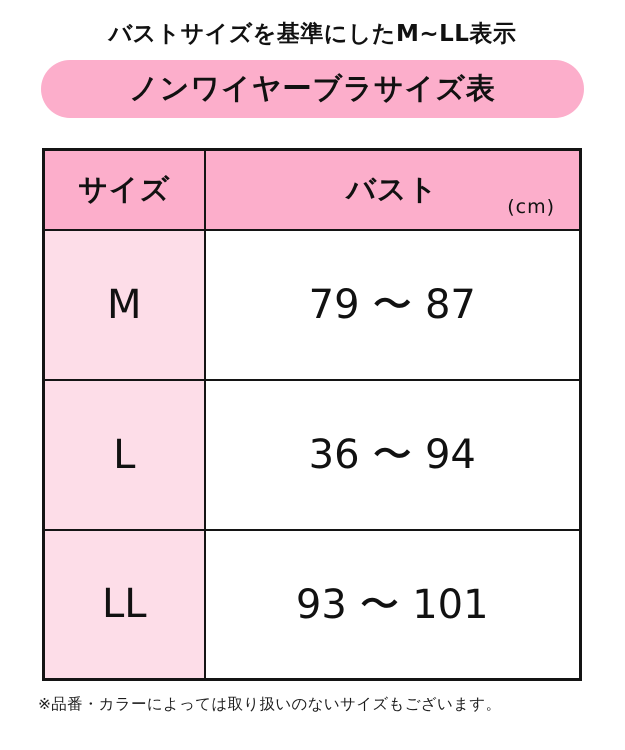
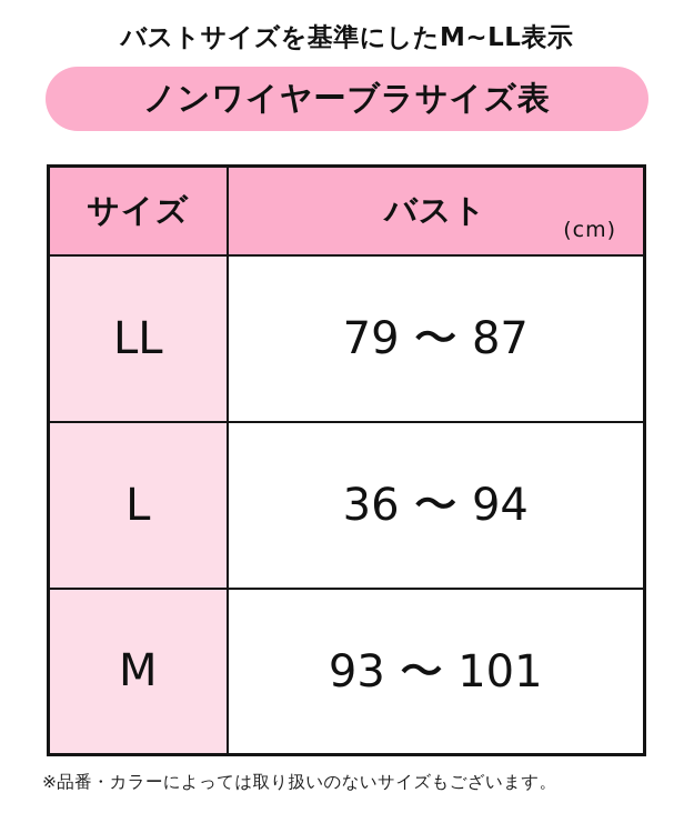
  バストサイズを基準にしたM~LL表示
  ノンワイヤーブラサイズ表
  サイズ	バスト (cm)
- M	79 〜 87
+ LL	79 〜 87
  L	36 〜 94
- LL	93 〜 101
+ M	93 〜 101
  ※品番・カラーによっては取り扱いのないサイズもございます。
